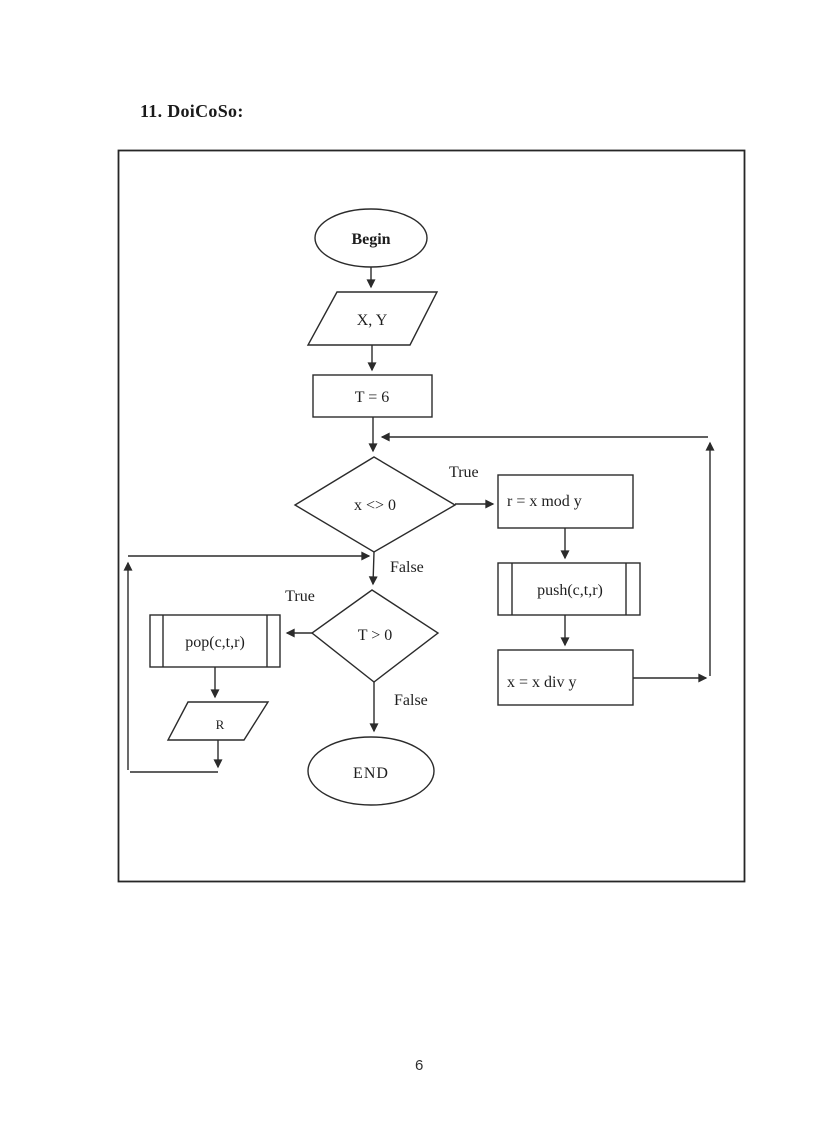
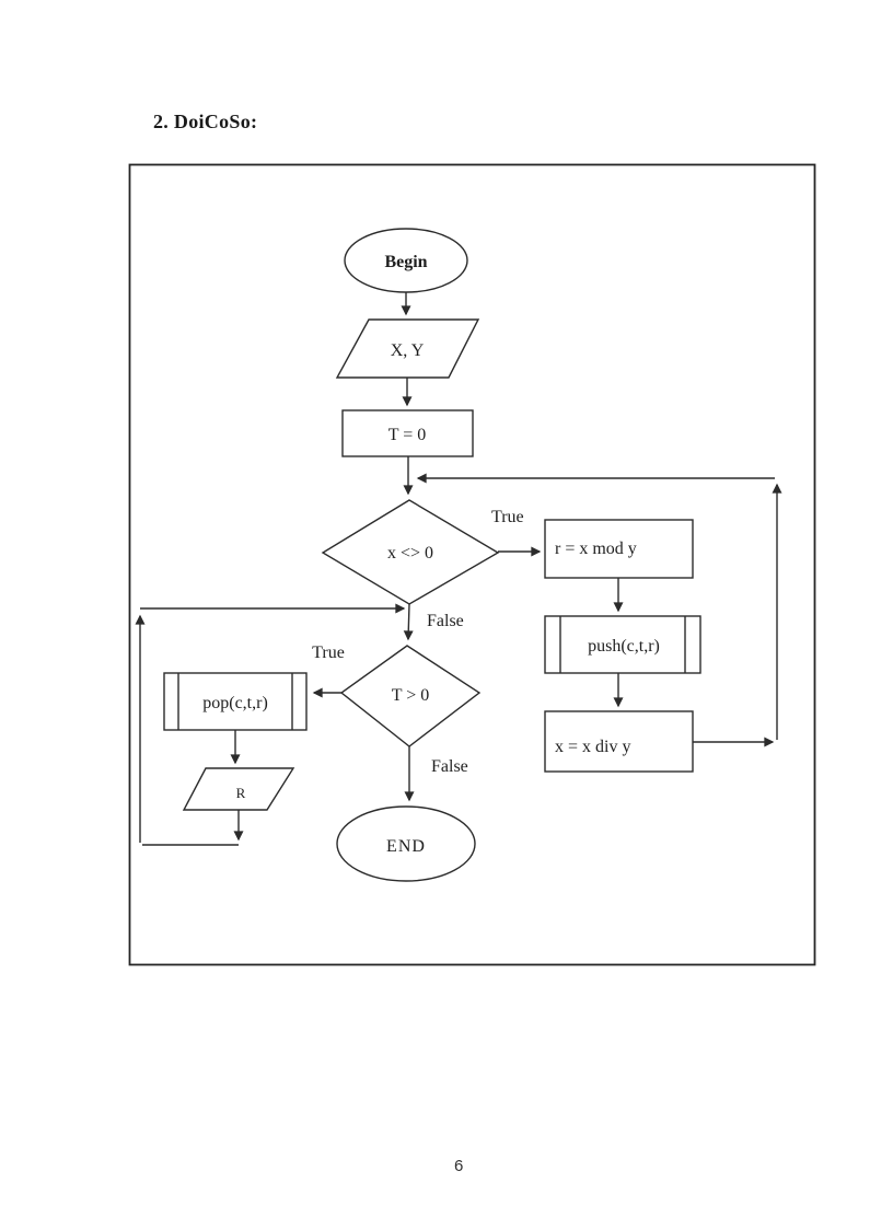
- 11. DoiCoSo:
+ 2. DoiCoSo:
  Begin
  X, Y
- T = 6
+ T = 0
  x <> 0
  True
  r = x mod y
  push(c,t,r)
  x = x div y
  False
  T > 0
  True
  pop(c,t,r)
  R
  False
  END
  6
